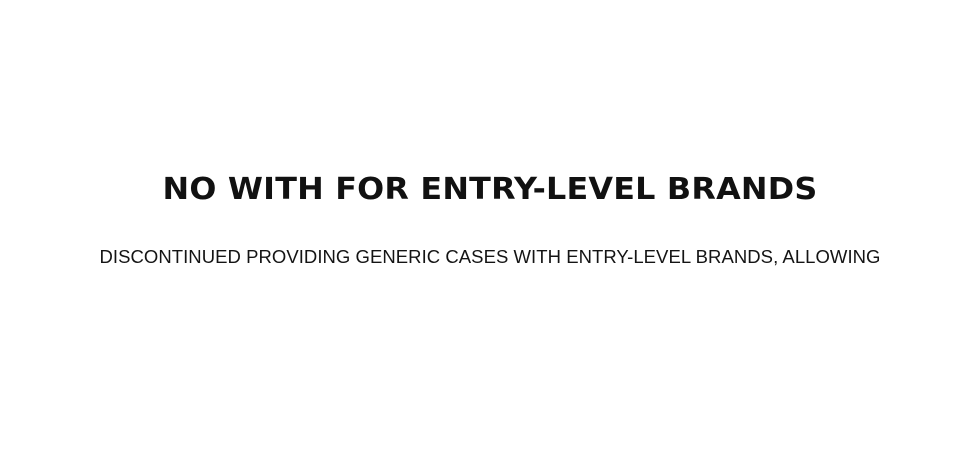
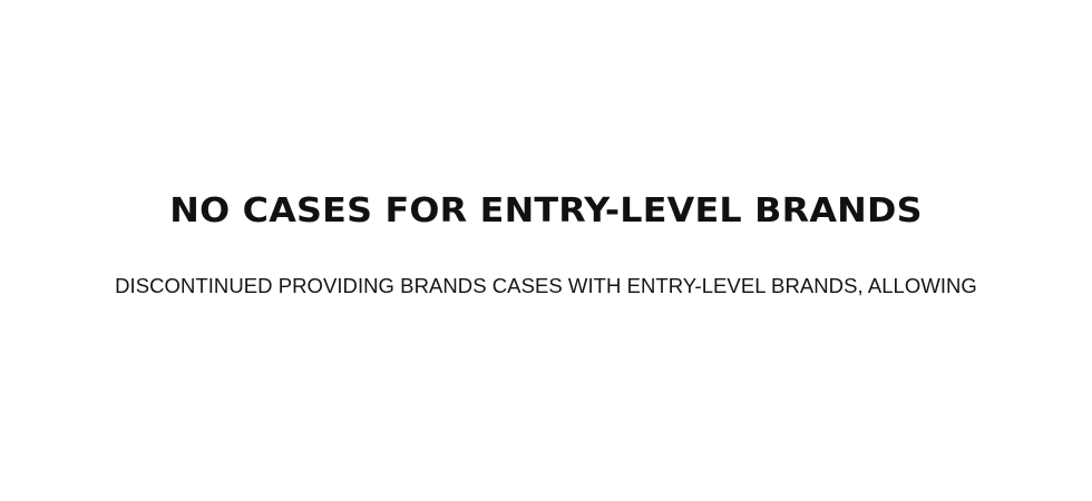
- NO WITH FOR ENTRY-LEVEL BRANDS
+ NO CASES FOR ENTRY-LEVEL BRANDS
- DISCONTINUED PROVIDING GENERIC CASES WITH ENTRY-LEVEL BRANDS, ALLOWING
+ DISCONTINUED PROVIDING BRANDS CASES WITH ENTRY-LEVEL BRANDS, ALLOWING
